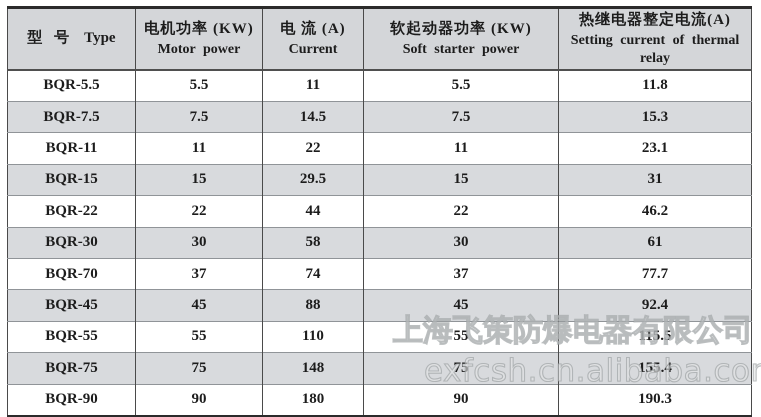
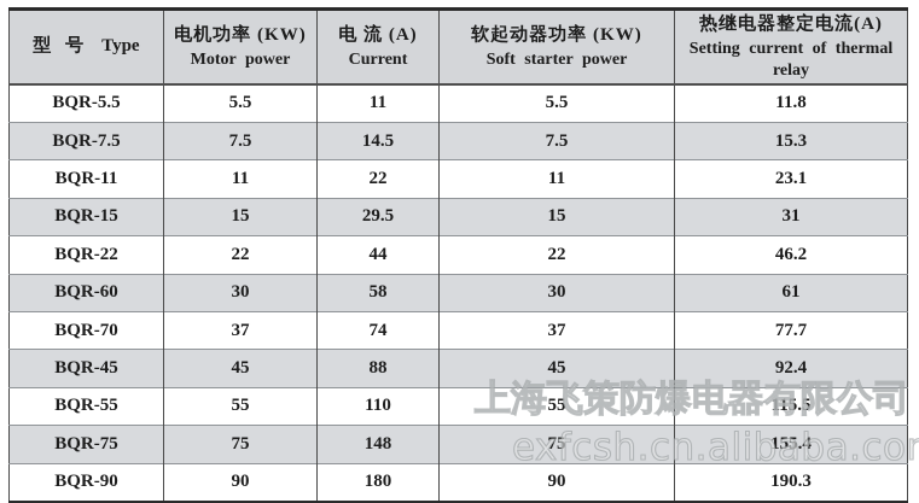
  型 号 Type	电机功率 (KW) Motor power	电 流 (A) Current	软起动器功率 (KW) Soft starter power	热继电器整定电流(A) Setting current of thermal relay
  BQR-5.5	5.5	11	5.5	11.8
  BQR-7.5	7.5	14.5	7.5	15.3
  BQR-11	11	22	11	23.1
  BQR-15	15	29.5	15	31
  BQR-22	22	44	22	46.2
- BQR-30	30	58	30	61
+ BQR-60	30	58	30	61
  BQR-70	37	74	37	77.7
  BQR-45	45	88	45	92.4
  BQR-55	55	110	55	115.5
  BQR-75	75	148	75	155.4
  BQR-90	90	180	90	190.3
  上海飞策防爆电器有限公司
  exfcsh.cn.alibaba.co
